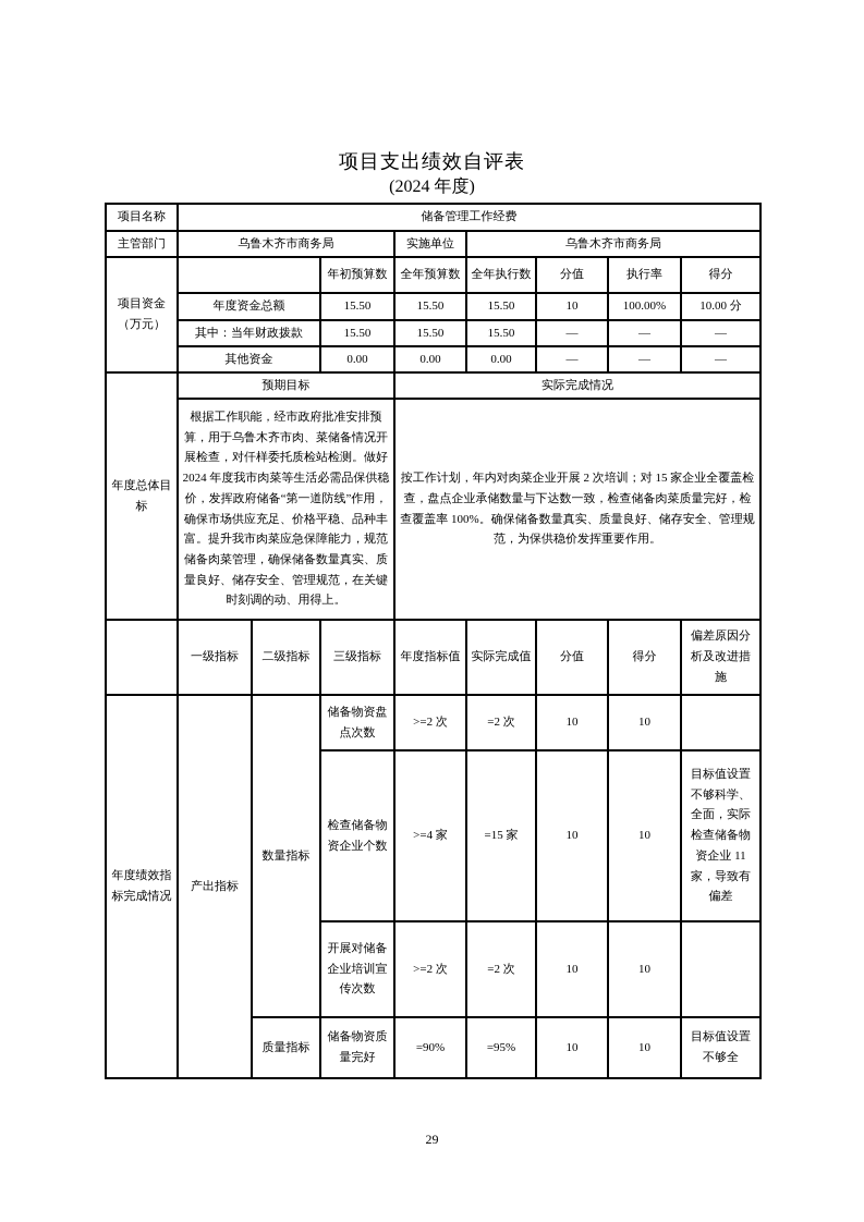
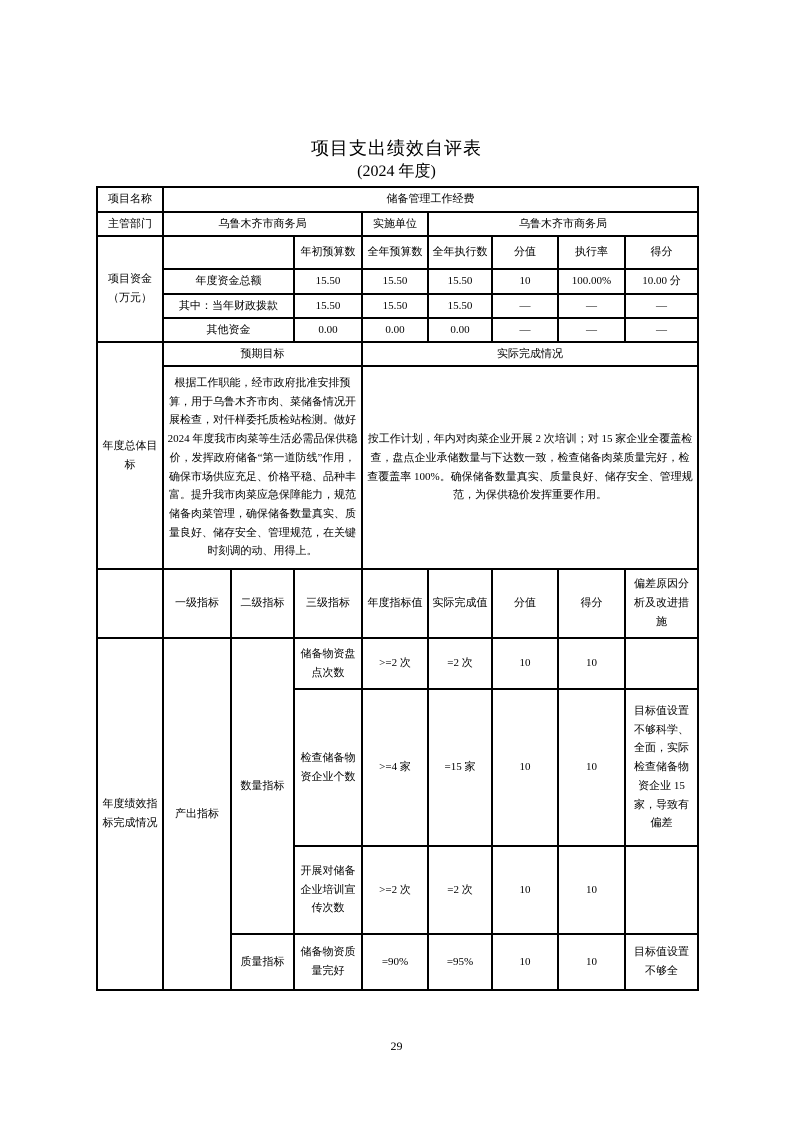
  项目支出绩效自评表
  (2024 年度)
  项目名称	储备管理工作经费
  主管部门	乌鲁木齐市商务局	实施单位	乌鲁木齐市商务局
  项目资金（万元）		年初预算数	全年预算数	全年执行数	分值	执行率	得分
  年度资金总额	15.50	15.50	15.50	10	100.00%	10.00 分
  其中：当年财政拨款	15.50	15.50	15.50	—	—	—
  其他资金	0.00	0.00	0.00	—	—	—
  年度总体目标	预期目标	实际完成情况
  根据工作职能，经市政府批准安排预算，用于乌鲁木齐市肉、菜储备情况开展检查，对仟样委托质检站检测。做好 2024 年度我市肉菜等生活必需品保供稳价，发挥政府储备“第一道防线”作用，确保市场供应充足、价格平稳、品种丰富。提升我市肉菜应急保障能力，规范储备肉菜管理，确保储备数量真实、质量良好、储存安全、管理规范，在关键时刻调的动、用得上。	按工作计划，年内对肉菜企业开展 2 次培训；对 15 家企业全覆盖检查，盘点企业承储数量与下达数一致，检查储备肉菜质量完好，检查覆盖率 100%。确保储备数量真实、质量良好、储存安全、管理规范，为保供稳价发挥重要作用。
  	一级指标	二级指标	三级指标	年度指标值	实际完成值	分值	得分	偏差原因分析及改进措施
  年度绩效指标完成情况	产出指标	数量指标	储备物资盘点次数	>=2 次	=2 次	10	10
- 检查储备物资企业个数	>=4 家	=15 家	10	10	目标值设置不够科学、全面，实际检查储备物资企业 11 家，导致有偏差
+ 检查储备物资企业个数	>=4 家	=15 家	10	10	目标值设置不够科学、全面，实际检查储备物资企业 15 家，导致有偏差
  开展对储备企业培训宣传次数	>=2 次	=2 次	10	10
  质量指标	储备物资质量完好	=90%	=95%	10	10	目标值设置不够全
  29
